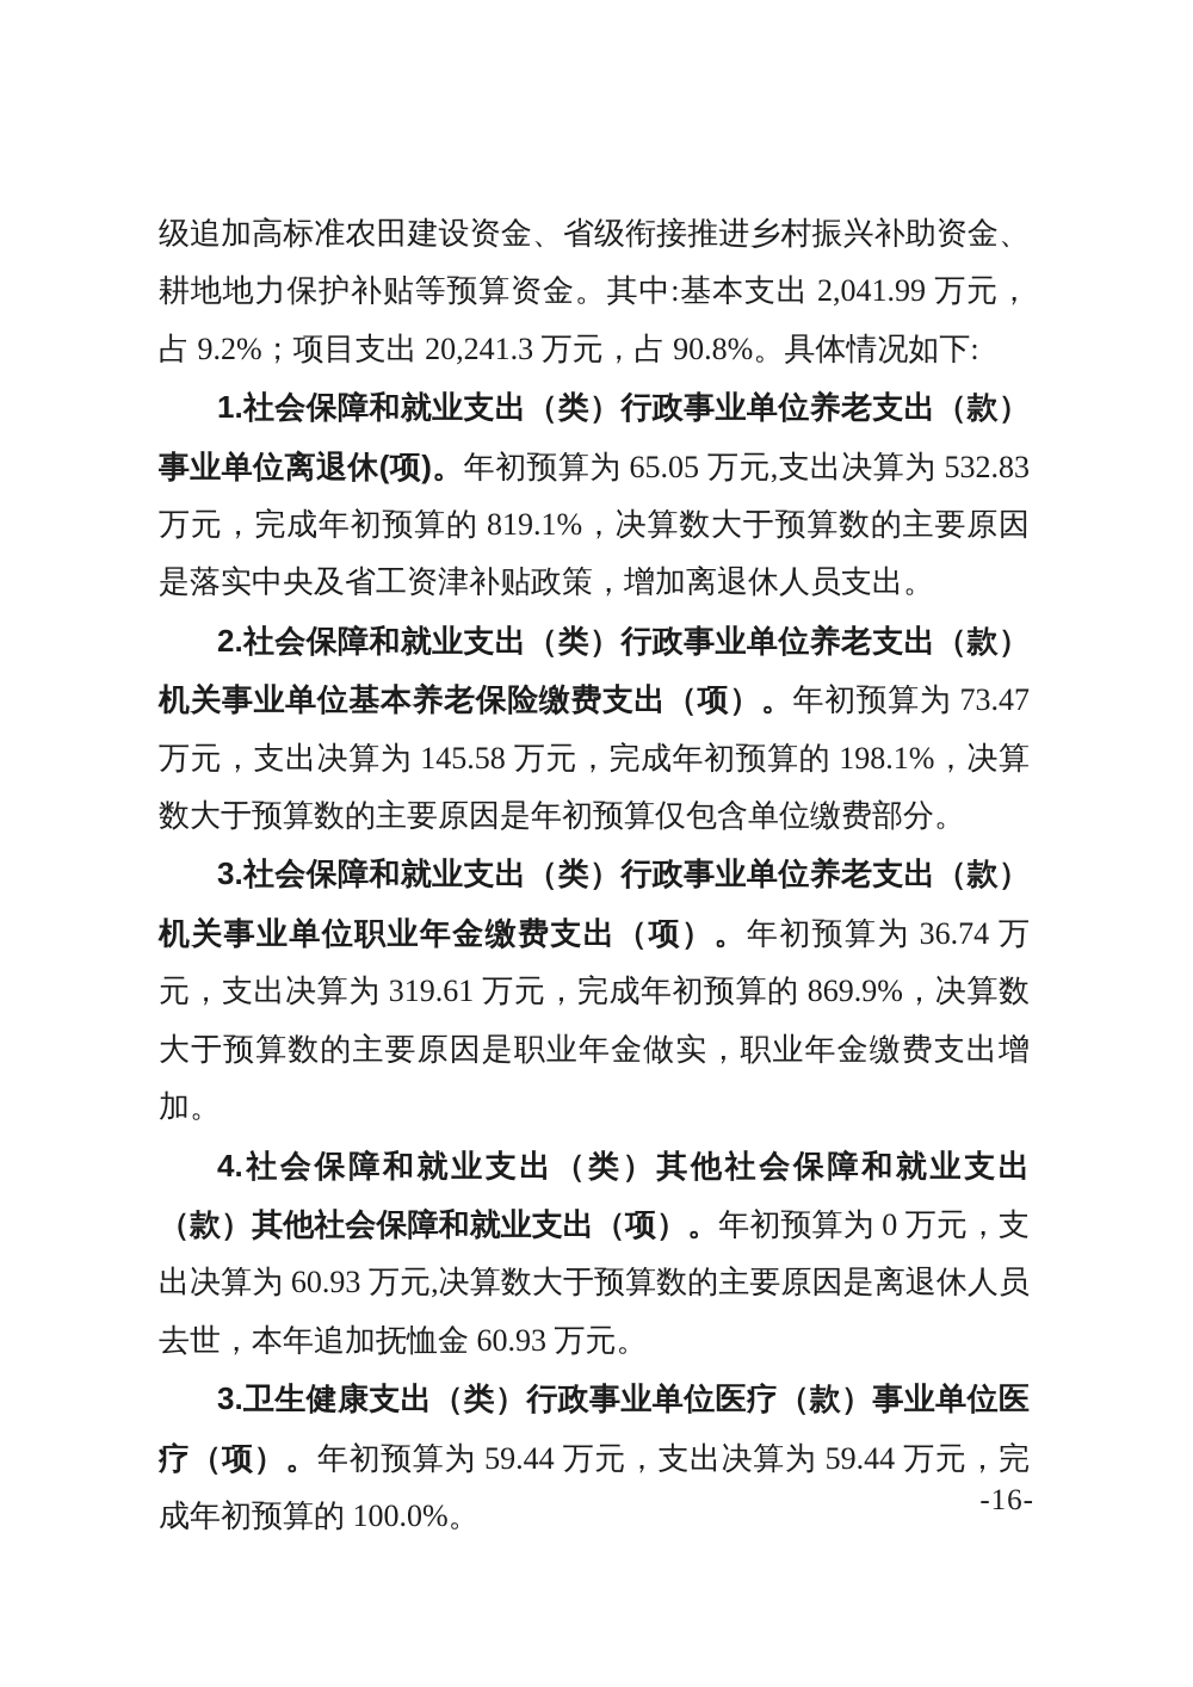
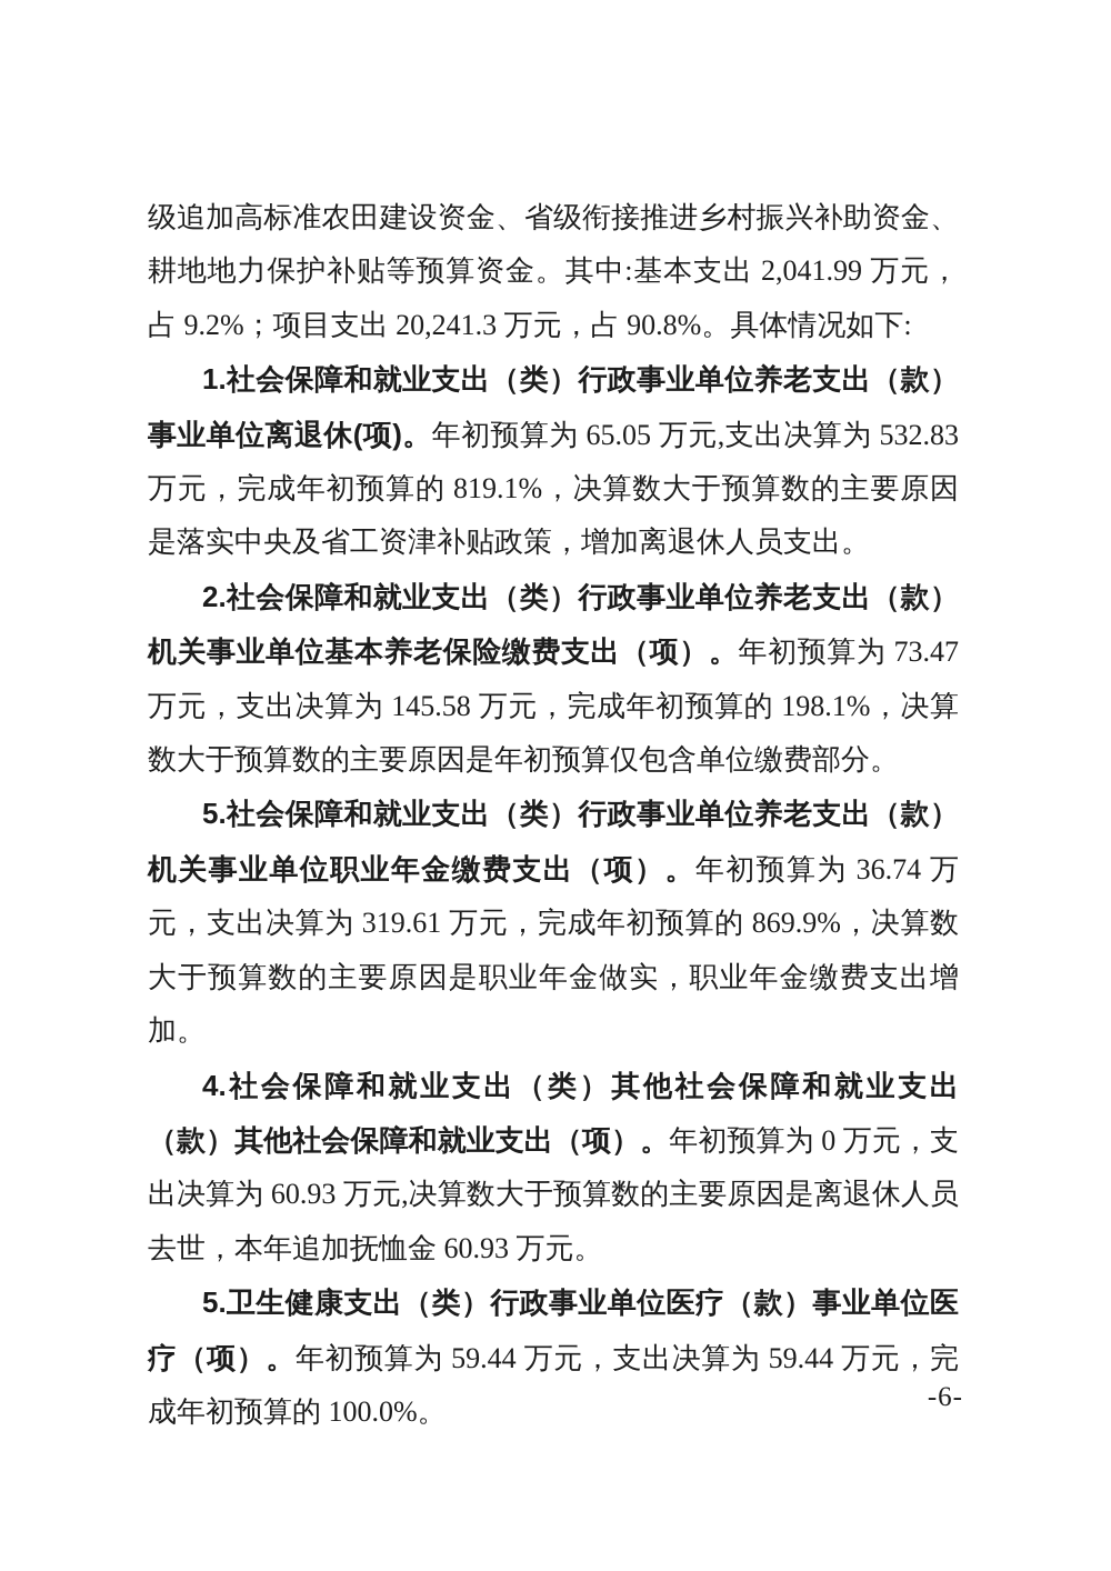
  级追加高标准农田建设资金、省级衔接推进乡村振兴补助资金、耕地地力保护补贴等预算资金。其中:基本支出 2,041.99 万元，占 9.2%；项目支出 20,241.3 万元，占 90.8%。具体情况如下:
  1.社会保障和就业支出（类）行政事业单位养老支出（款）事业单位离退休(项)。年初预算为 65.05 万元,支出决算为 532.83 万元，完成年初预算的 819.1%，决算数大于预算数的主要原因是落实中央及省工资津补贴政策，增加离退休人员支出。
  2.社会保障和就业支出（类）行政事业单位养老支出（款）机关事业单位基本养老保险缴费支出（项）。年初预算为 73.47 万元，支出决算为 145.58 万元，完成年初预算的 198.1%，决算数大于预算数的主要原因是年初预算仅包含单位缴费部分。
- 3.社会保障和就业支出（类）行政事业单位养老支出（款）机关事业单位职业年金缴费支出（项）。年初预算为 36.74 万元，支出决算为 319.61 万元，完成年初预算的 869.9%，决算数大于预算数的主要原因是职业年金做实，职业年金缴费支出增加。
+ 5.社会保障和就业支出（类）行政事业单位养老支出（款）机关事业单位职业年金缴费支出（项）。年初预算为 36.74 万元，支出决算为 319.61 万元，完成年初预算的 869.9%，决算数大于预算数的主要原因是职业年金做实，职业年金缴费支出增加。
  4.社会保障和就业支出（类）其他社会保障和就业支出（款）其他社会保障和就业支出（项）。年初预算为 0 万元，支出决算为 60.93 万元,决算数大于预算数的主要原因是离退休人员去世，本年追加抚恤金 60.93 万元。
- 3.卫生健康支出（类）行政事业单位医疗（款）事业单位医疗（项）。年初预算为 59.44 万元，支出决算为 59.44 万元，完成年初预算的 100.0%。
+ 5.卫生健康支出（类）行政事业单位医疗（款）事业单位医疗（项）。年初预算为 59.44 万元，支出决算为 59.44 万元，完成年初预算的 100.0%。
- -16-
+ -6-
